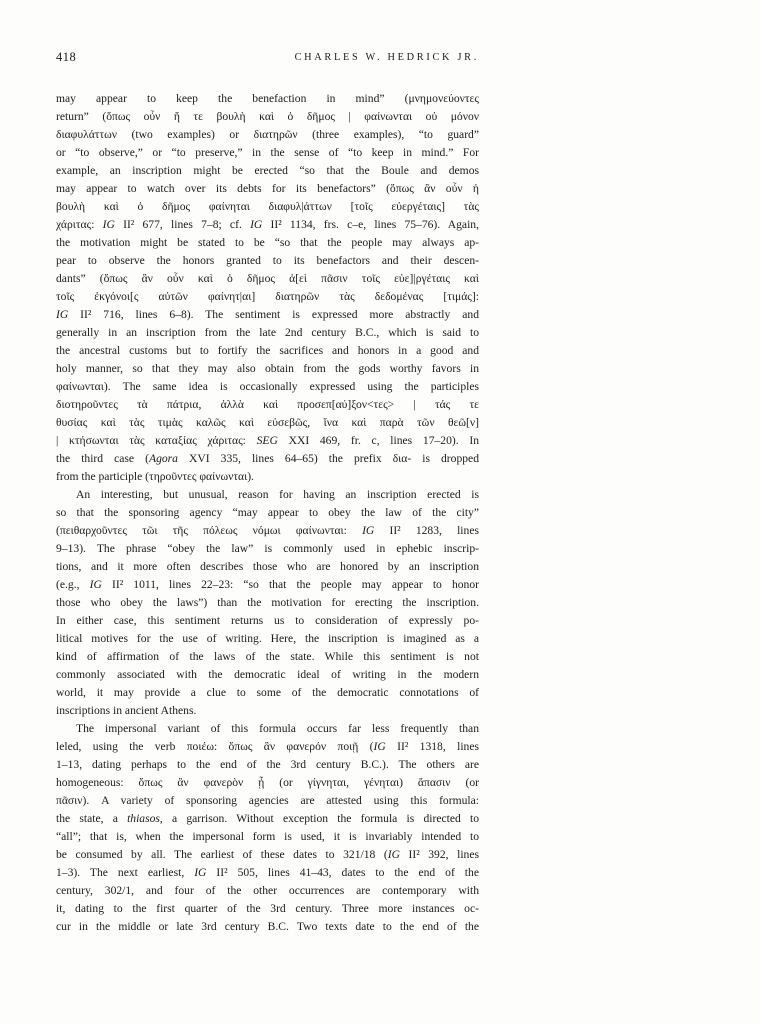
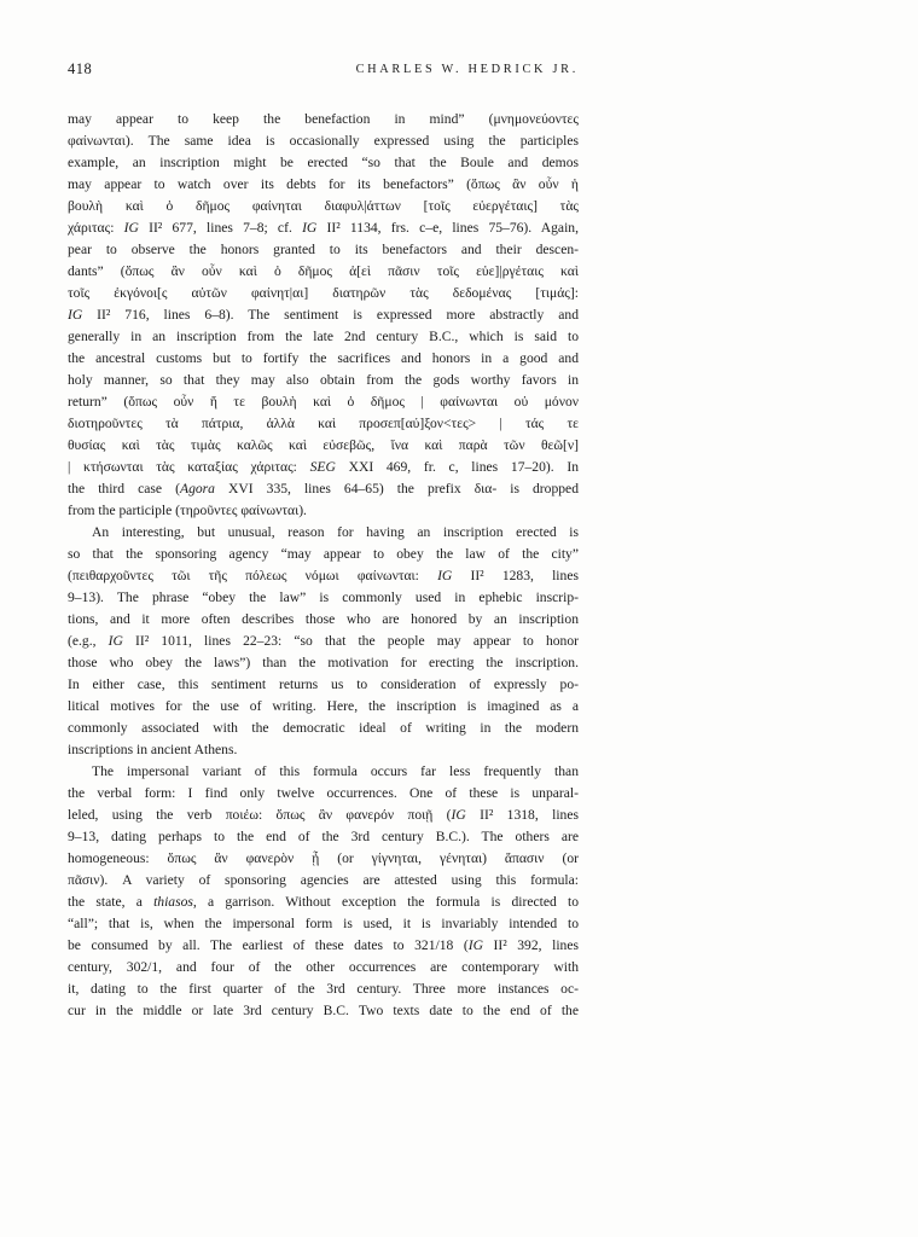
  418
  CHARLES W. HEDRICK JR.
  may appear to keep the benefaction in mind” (μνημονεύοντες
- return” (ὅπως οὖν ἥ τε βουλὴ καὶ ὁ δῆμος | φαίνωνται οὐ μόνον
+ φαίνωνται). The same idea is occasionally expressed using the participles
- διαφυλάττων (two examples) or διατηρῶν (three examples), “to guard”
- or “to observe,” or “to preserve,” in the sense of “to keep in mind.” For
  example, an inscription might be erected “so that the Boule and demos
  may appear to watch over its debts for its benefactors” (ὅπως ἂν οὖν ἡ
  βουλὴ καὶ ὁ δῆμος φαίνηται διαφυλ|άττων [τοῖς εὐεργέταις] τὰς
  χάριτας: IG II² 677, lines 7–8; cf. IG II² 1134, frs. c–e, lines 75–76). Again,
- the motivation might be stated to be “so that the people may always ap-
  pear to observe the honors granted to its benefactors and their descen-
  dants” (ὅπως ἂν οὖν καὶ ὁ δῆμος ἀ[εὶ πᾶσιν τοῖς εὐε]|ργέταις καὶ
  τοῖς ἐκγόνοι[ς αὐτῶν φαίνητ|αι] διατηρῶν τὰς δεδομένας [τιμάς]:
  IG II² 716, lines 6–8). The sentiment is expressed more abstractly and
  generally in an inscription from the late 2nd century B.C., which is said to
  the ancestral customs but to fortify the sacrifices and honors in a good and
  holy manner, so that they may also obtain from the gods worthy favors in
- φαίνωνται). The same idea is occasionally expressed using the participles
+ return” (ὅπως οὖν ἥ τε βουλὴ καὶ ὁ δῆμος | φαίνωνται οὐ μόνον
  διοτηροῦντες τὰ πάτρια, ἀλλὰ καὶ προσεπ[αύ]ξον<τες> | τάς τε
  θυσίας καὶ τὰς τιμὰς καλῶς καὶ εὐσεβῶς, ἵνα καὶ παρὰ τῶν θεῶ[ν]
  | κτήσωνται τὰς καταξίας χάριτας: SEG XXI 469, fr. c, lines 17–20). In
  the third case (Agora XVI 335, lines 64–65) the prefix δια- is dropped
  from the participle (τηροῦντες φαίνωνται).
  An interesting, but unusual, reason for having an inscription erected is
  so that the sponsoring agency “may appear to obey the law of the city”
  (πειθαρχοῦντες τῶι τῆς πόλεως νόμωι φαίνωνται: IG II² 1283, lines
  9–13). The phrase “obey the law” is commonly used in ephebic inscrip-
  tions, and it more often describes those who are honored by an inscription
  (e.g., IG II² 1011, lines 22–23: “so that the people may appear to honor
  those who obey the laws”) than the motivation for erecting the inscription.
  In either case, this sentiment returns us to consideration of expressly po-
  litical motives for the use of writing. Here, the inscription is imagined as a
- kind of affirmation of the laws of the state. While this sentiment is not
  commonly associated with the democratic ideal of writing in the modern
- world, it may provide a clue to some of the democratic connotations of
  inscriptions in ancient Athens.
  The impersonal variant of this formula occurs far less frequently than
+ the verbal form: I find only twelve occurrences. One of these is unparal-
  leled, using the verb ποιέω: ὅπως ἂν φανερόν ποιῇ (IG II² 1318, lines
- 1–13, dating perhaps to the end of the 3rd century B.C.). The others are
+ 9–13, dating perhaps to the end of the 3rd century B.C.). The others are
  homogeneous: ὅπως ἂν φανερὸν ᾖ (or γίγνηται, γένηται) ἅπασιν (or
  πᾶσιν). A variety of sponsoring agencies are attested using this formula:
  the state, a thiasos, a garrison. Without exception the formula is directed to
  “all”; that is, when the impersonal form is used, it is invariably intended to
  be consumed by all. The earliest of these dates to 321/18 (IG II² 392, lines
- 1–3). The next earliest, IG II² 505, lines 41–43, dates to the end of the
  century, 302/1, and four of the other occurrences are contemporary with
  it, dating to the first quarter of the 3rd century. Three more instances oc-
  cur in the middle or late 3rd century B.C. Two texts date to the end of the
